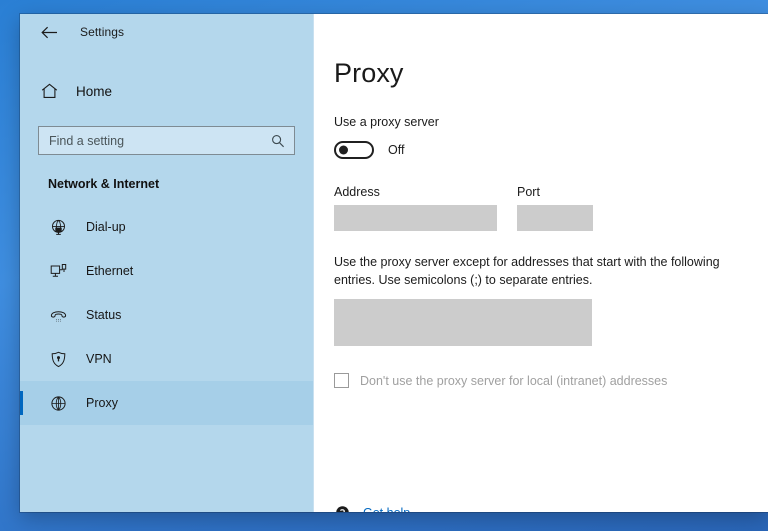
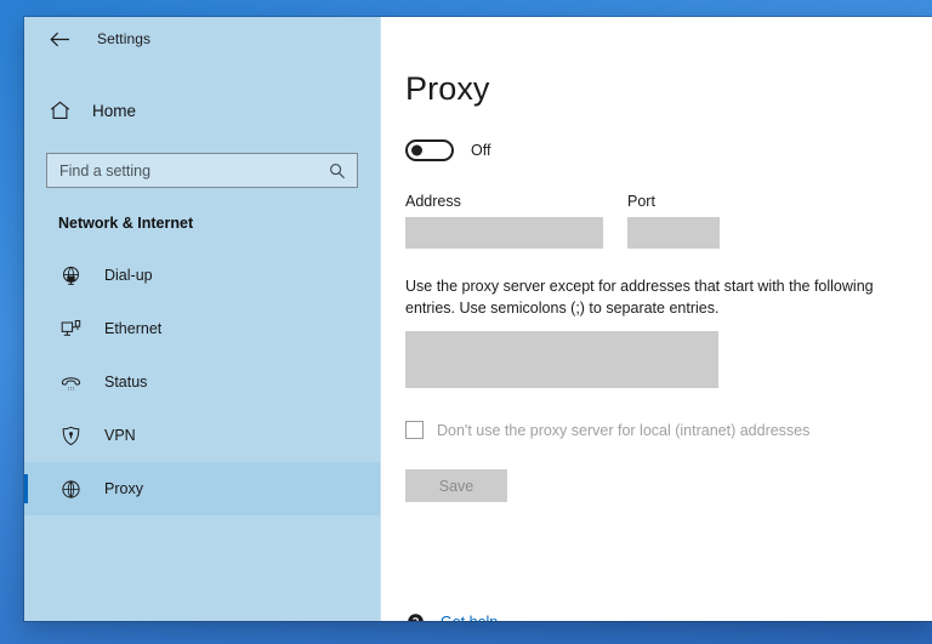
  Settings
  Home
  Find a setting
  Network & Internet
  Dial-up
  Ethernet
  Status
  VPN
  Proxy
  Proxy
- Use a proxy server
  Off
  Address
  Port
  Use the proxy server except for addresses that start with the following entries. Use semicolons (;) to separate entries.
  Don't use the proxy server for local (intranet) addresses
+ Save
